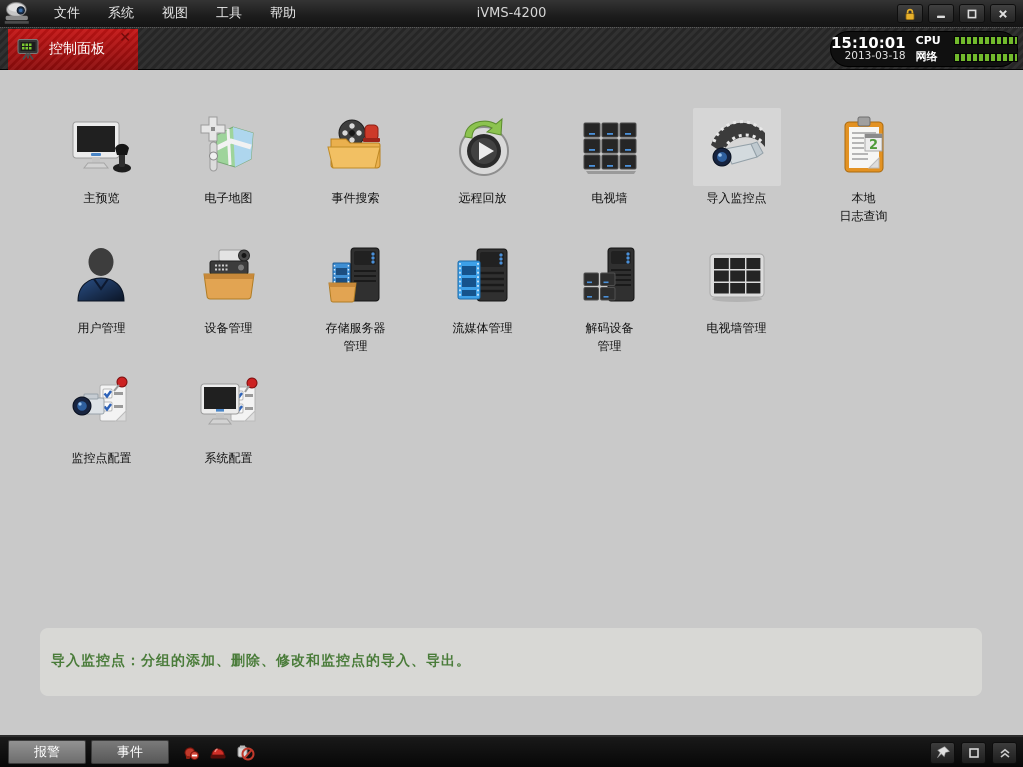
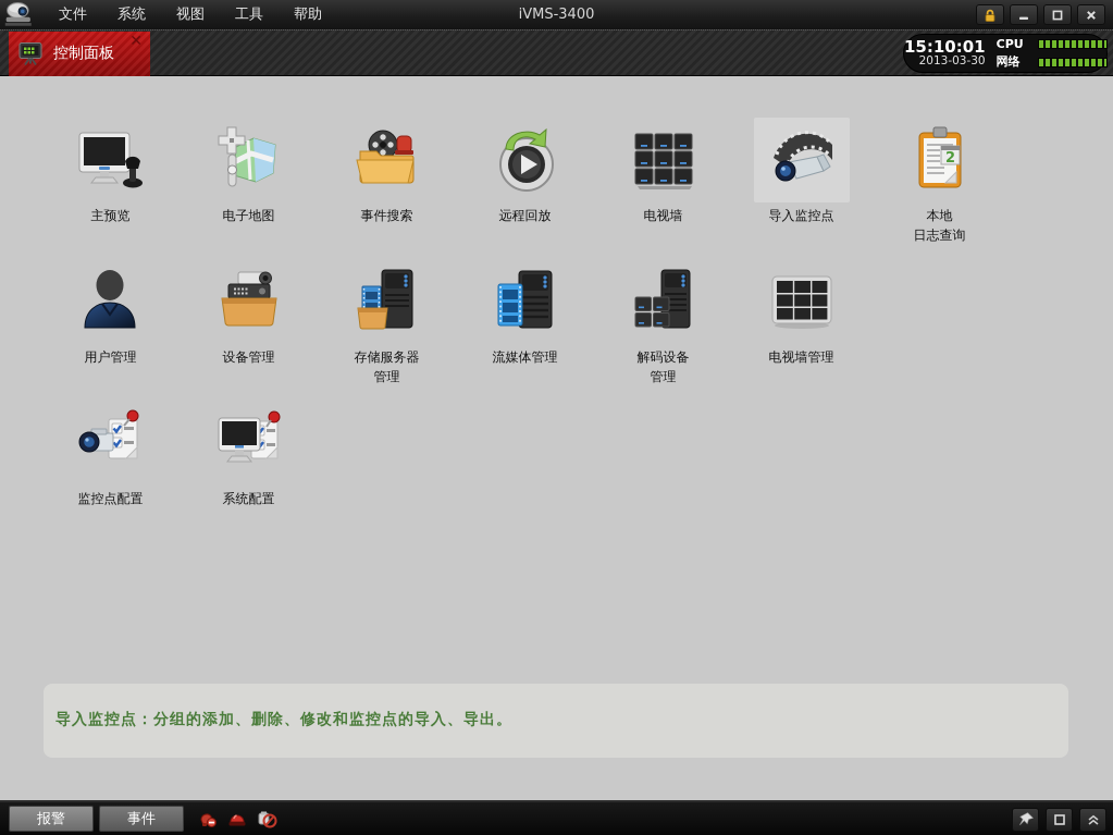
  文件
  系统
  视图
  工具
  帮助
- iVMS-4200
+ iVMS-3400
  控制面板
  ✕
  15:10:01
- 2013-03-18
+ 2013-03-30
  CPU
  网络
  主预览
  电子地图
  事件搜索
  远程回放
  电视墙
  导入监控点
  2
  本地
  日志查询
  用户管理
  设备管理
  存储服务器
  管理
  流媒体管理
  解码设备
  管理
  电视墙管理
  监控点配置
  系统配置
  导入监控点：分组的添加、删除、修改和监控点的导入、导出。
  报警
  事件
